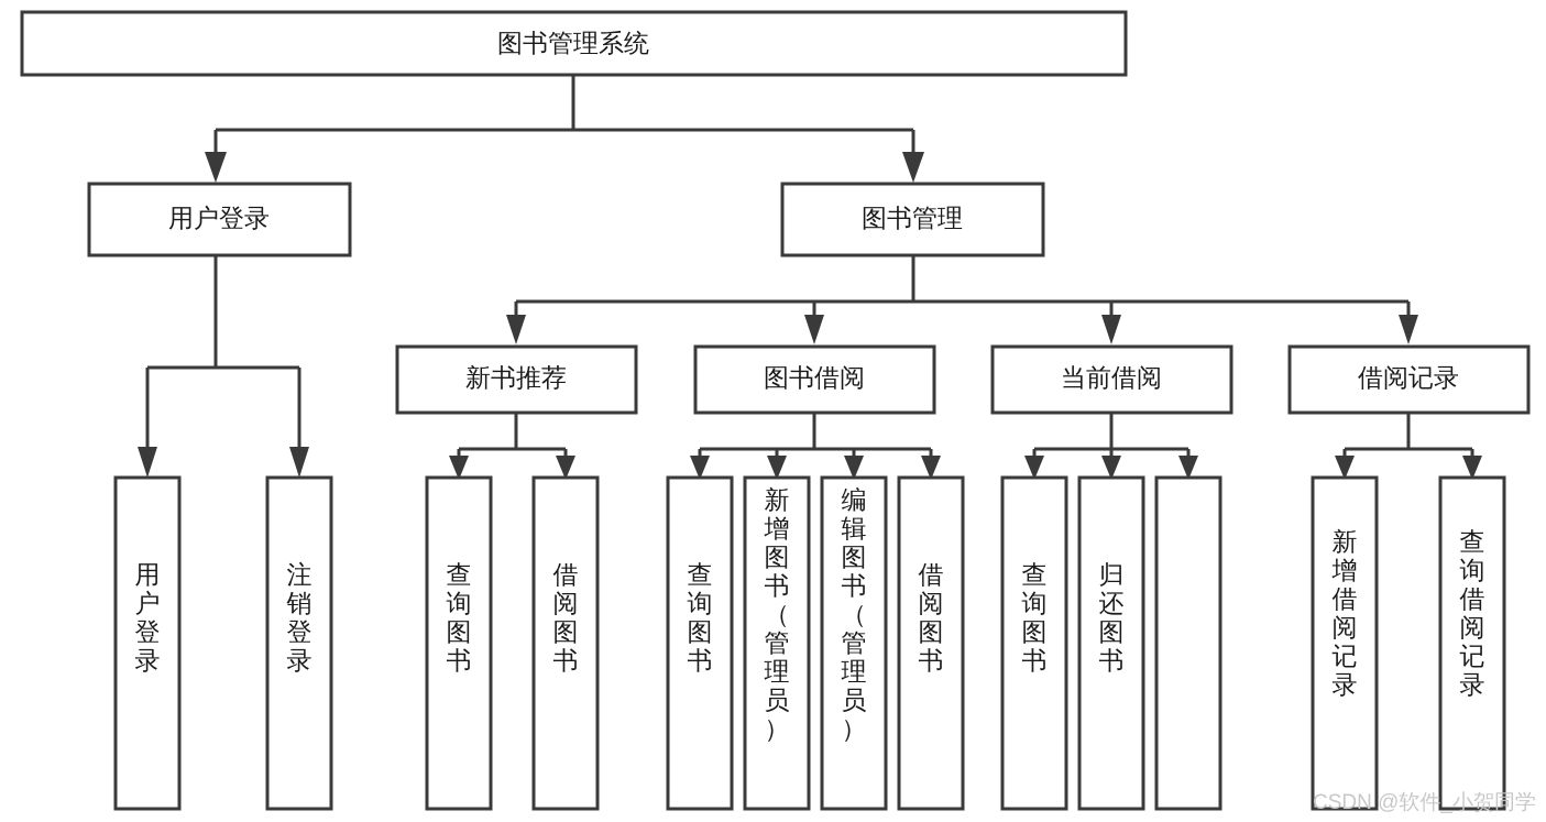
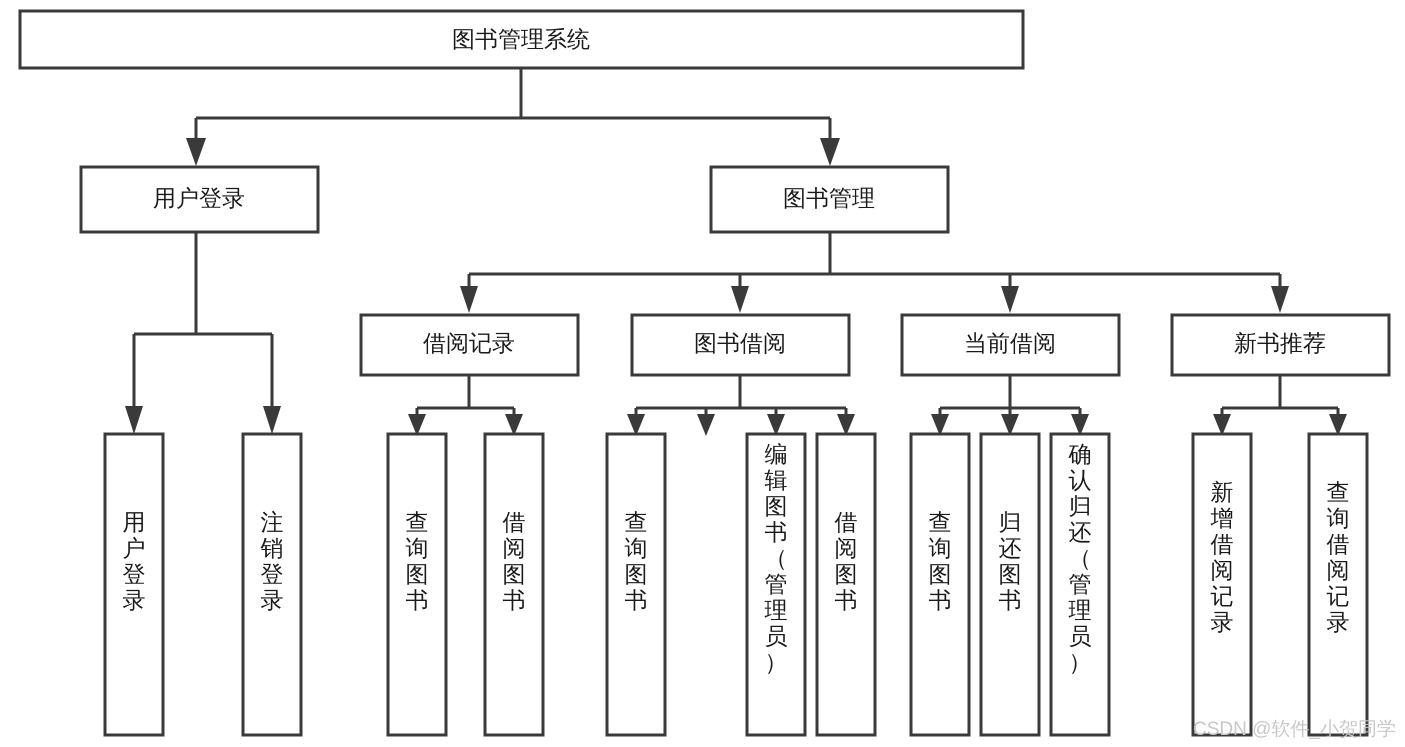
  图书管理系统
  用户登录
  图书管理
- 新书推荐
+ 借阅记录
  图书借阅
  当前借阅
- 借阅记录
+ 新书推荐
  用户登录
  注销登录
  查询图书
  借阅图书
  查询图书
- 新增图书（管理员）
  编辑图书（管理员）
  借阅图书
  查询图书
  归还图书
+ 确认归还（管理员）
  新增借阅记录
  查询借阅记录
  CSDN @软件_小贺同学
